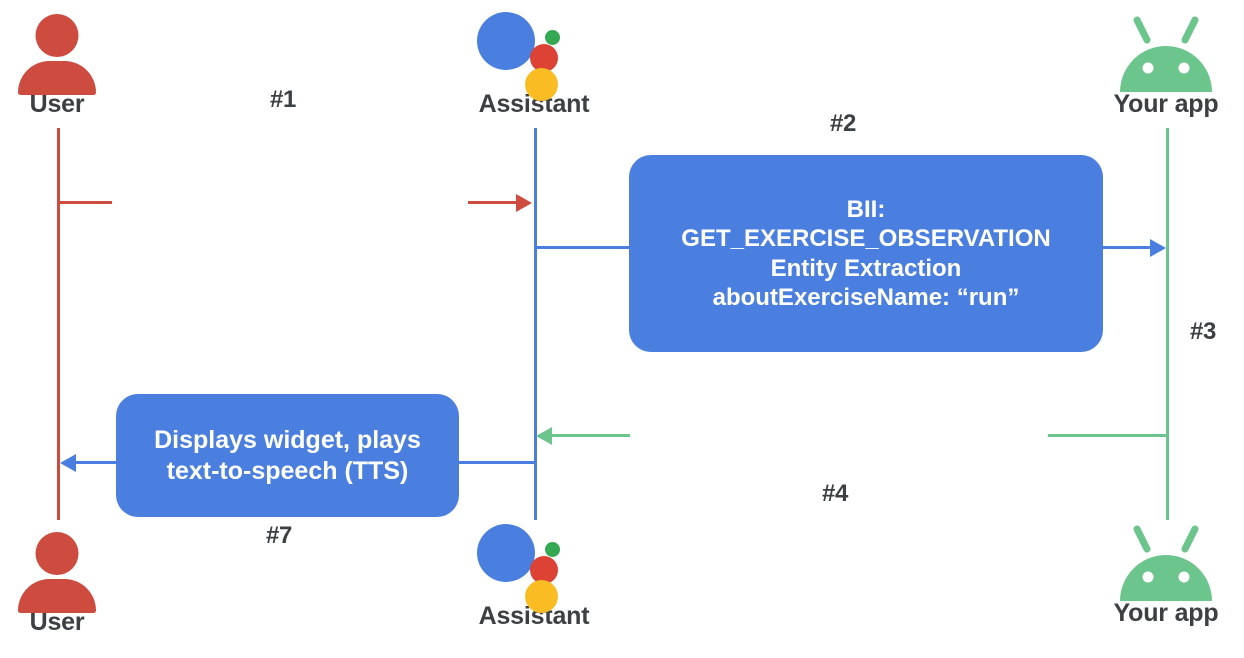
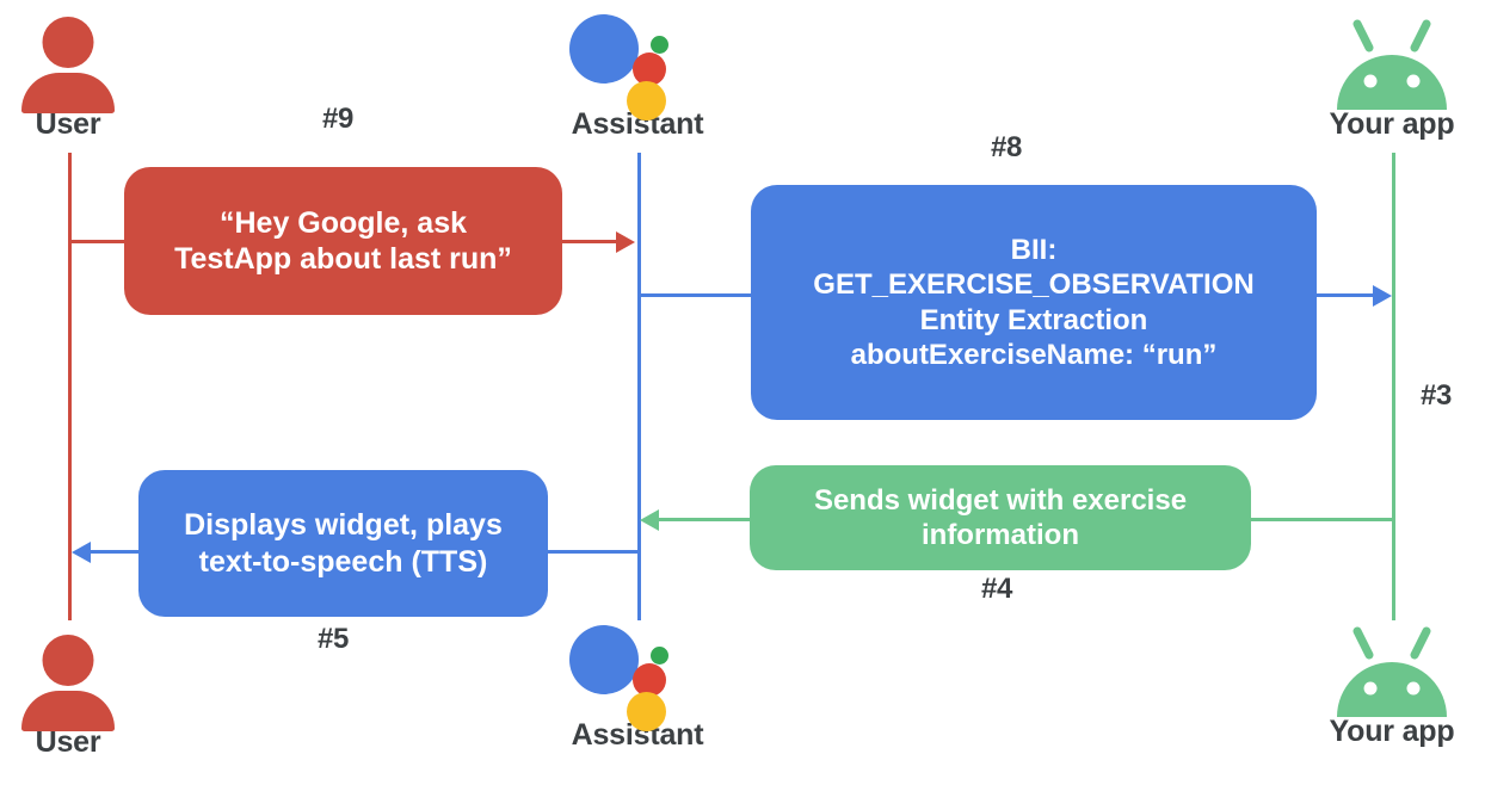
  User
  Assistant
  Your app
  User
  Assistant
  Your app
+ “Hey Google, ask
+ TestApp about last run”
  BII:
  GET_EXERCISE_OBSERVATION
  Entity Extraction
  aboutExerciseName: “run”
+ Sends widget with exercise
+ information
  Displays widget, plays
  text-to-speech (TTS)
- #1
+ #9
- #2
+ #8
  #3
  #4
- #7
+ #5
